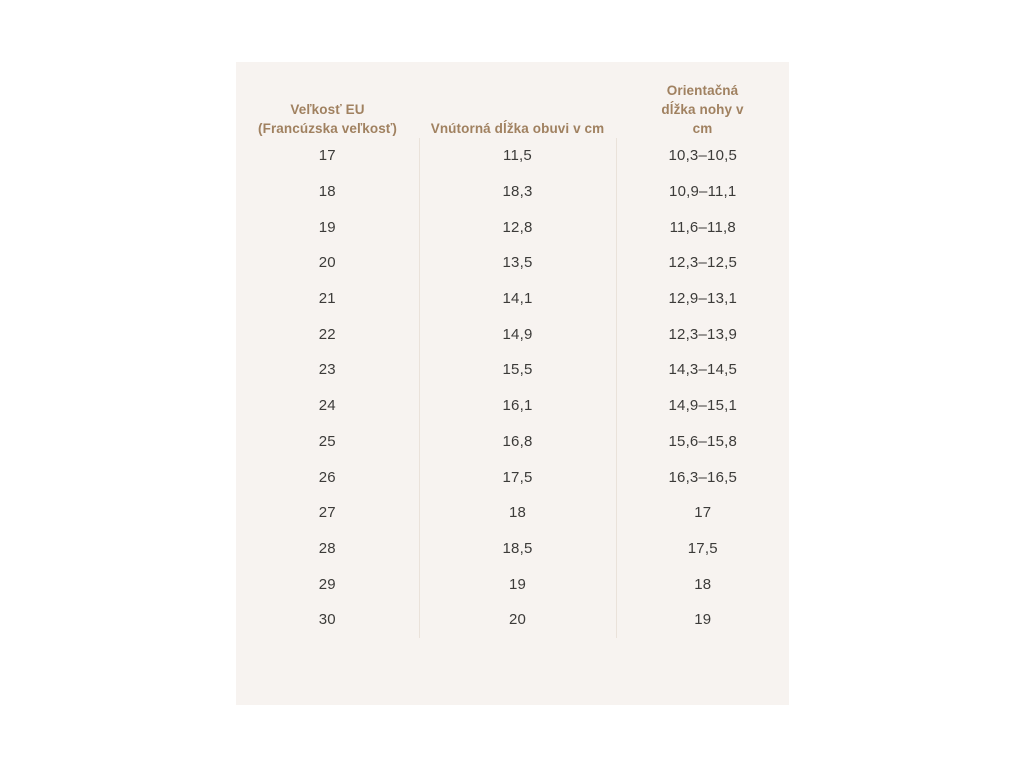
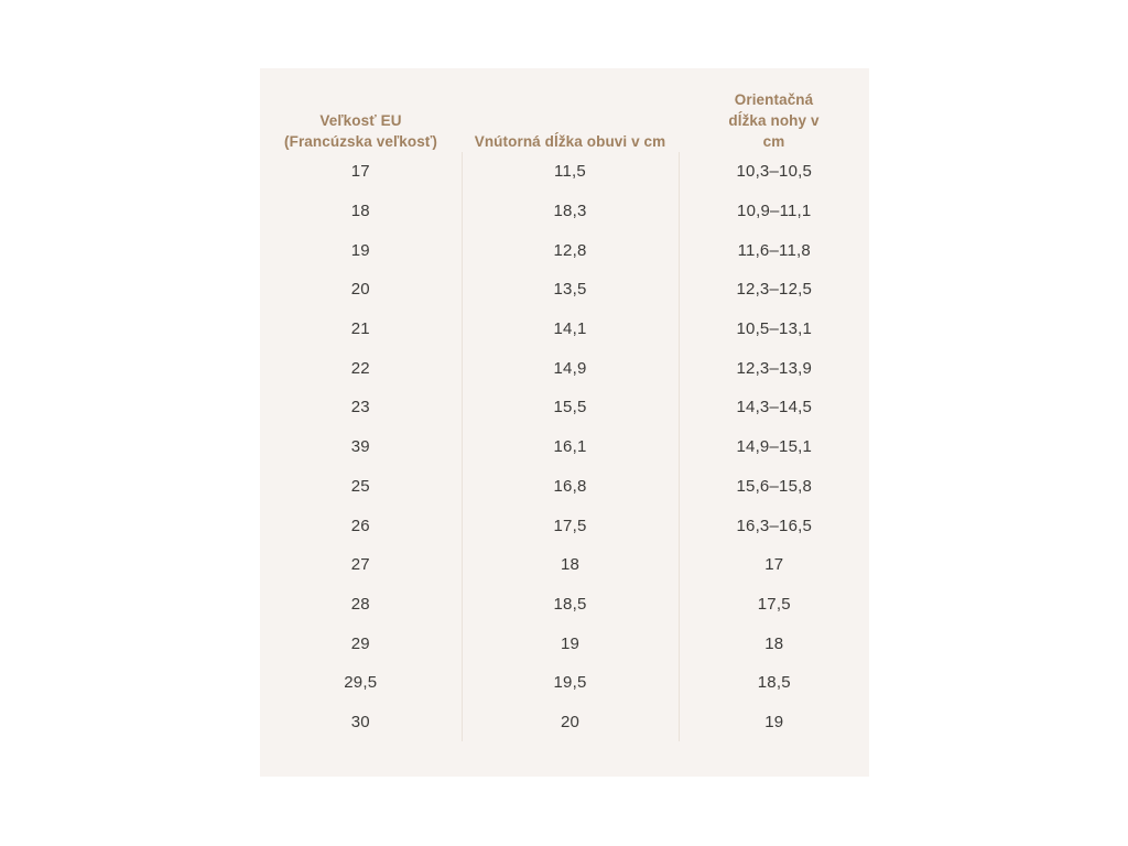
  Veľkosť EU (Francúzska veľkosť)	Vnútorná dĺžka obuvi v cm	Orientačná dĺžka nohy v cm
  17	11,5	10,3–10,5
  18	18,3	10,9–11,1
  19	12,8	11,6–11,8
  20	13,5	12,3–12,5
- 21	14,1	12,9–13,1
+ 21	14,1	10,5–13,1
  22	14,9	12,3–13,9
  23	15,5	14,3–14,5
- 24	16,1	14,9–15,1
+ 39	16,1	14,9–15,1
  25	16,8	15,6–15,8
  26	17,5	16,3–16,5
  27	18	17
  28	18,5	17,5
  29	19	18
+ 29,5	19,5	18,5
  30	20	19
